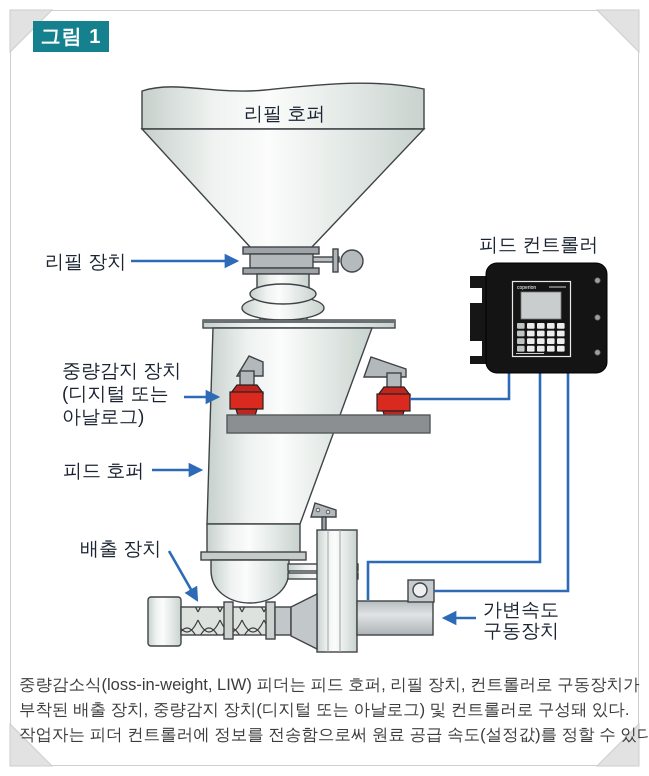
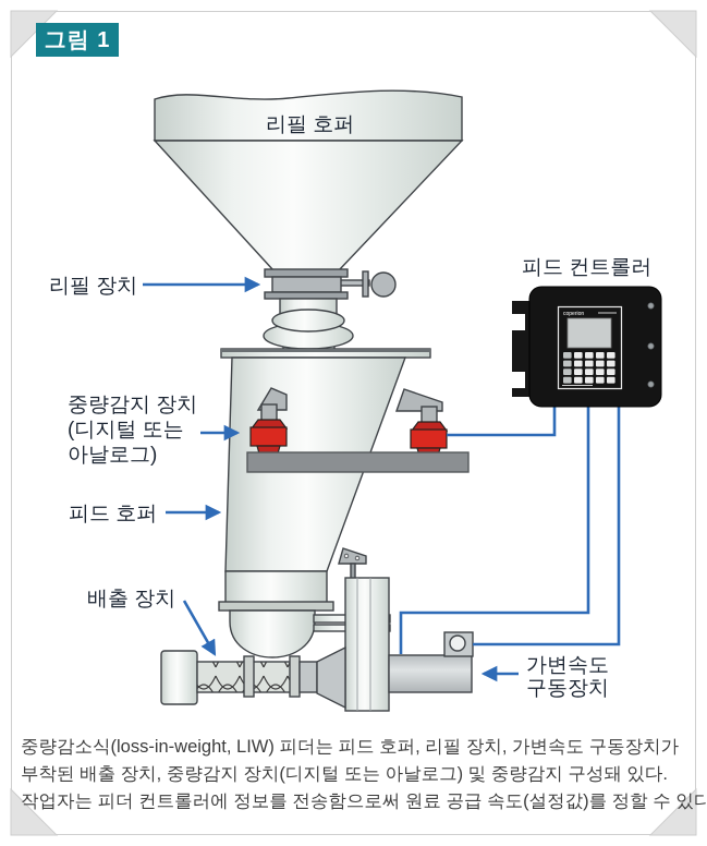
  그림 1
  리필 호퍼
  리필 장치
  피드 컨트롤러
  중량감지 장치
  (디지털 또는
  아날로그)
  피드 호퍼
  배출 장치
  가변속도
  구동장치
- 중량감소식(loss-in-weight, LIW) 피더는 피드 호퍼, 리필 장치, 컨트롤러로 구동장치가
+ 중량감소식(loss-in-weight, LIW) 피더는 피드 호퍼, 리필 장치, 가변속도 구동장치가
- 부착된 배출 장치, 중량감지 장치(디지털 또는 아날로그) 및 컨트롤러로 구성돼 있다.
+ 부착된 배출 장치, 중량감지 장치(디지털 또는 아날로그) 및 중량감지 구성돼 있다.
  작업자는 피더 컨트롤러에 정보를 전송함으로써 원료 공급 속도(설정값)를 정할 수 있다
